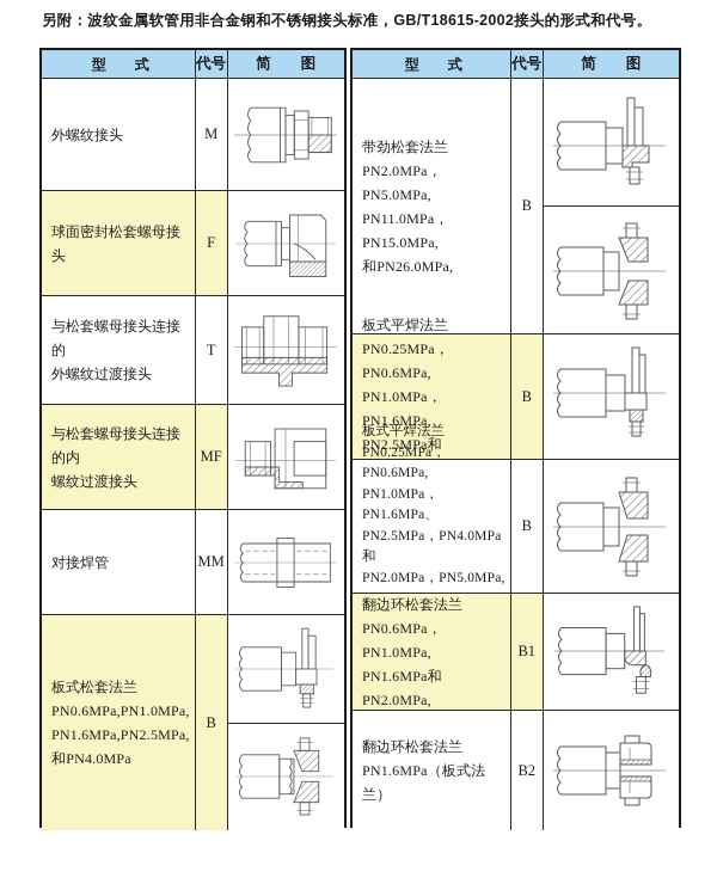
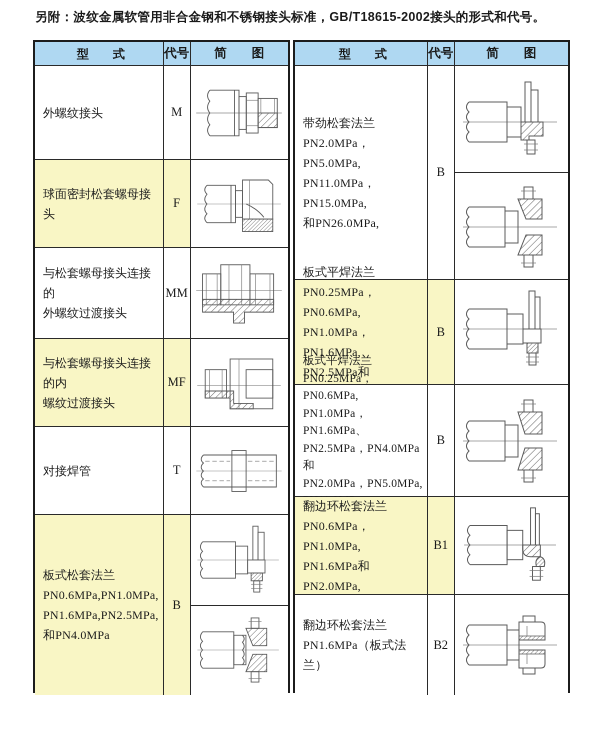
  另附：波纹金属软管用非合金钢和不锈钢接头标准，GB/T18615-2002接头的形式和代号。
  型 式
  代号
  简 图
  外螺纹接头
  M
  球面密封松套螺母接头
  F
  与松套螺母接头连接的
  外螺纹过渡接头
- T
+ MM
  与松套螺母接头连接的内
  螺纹过渡接头
  MF
  对接焊管
- MM
+ T
  板式松套法兰
  PN0.6MPa,PN1.0MPa,
  PN1.6MPa,PN2.5MPa,
  和PN4.0MPa
  B
  型 式
  代号
  简 图
  带劲松套法兰
  PN2.0MPa，PN5.0MPa,
  PN11.0MPa，PN15.0MPa,
  和PN26.0MPa,
  B
  板式平焊法兰
  PN0.25MPa，PN0.6MPa,
  PN1.0MPa，PN1.6MPa,
  B
  板式平焊法兰
  PN0.25MPa，PN0.6MPa,
  PN1.0MPa，PN1.6MPa、
  PN2.5MPa，PN4.0MPa和
  PN2.0MPa，PN5.0MPa,
  B
  翻边环松套法兰
  PN0.6MPa，PN1.0MPa,
  PN1.6MPa和PN2.0MPa,
  B1
  翻边环松套法兰
  PN1.6MPa（板式法兰）
  B2
